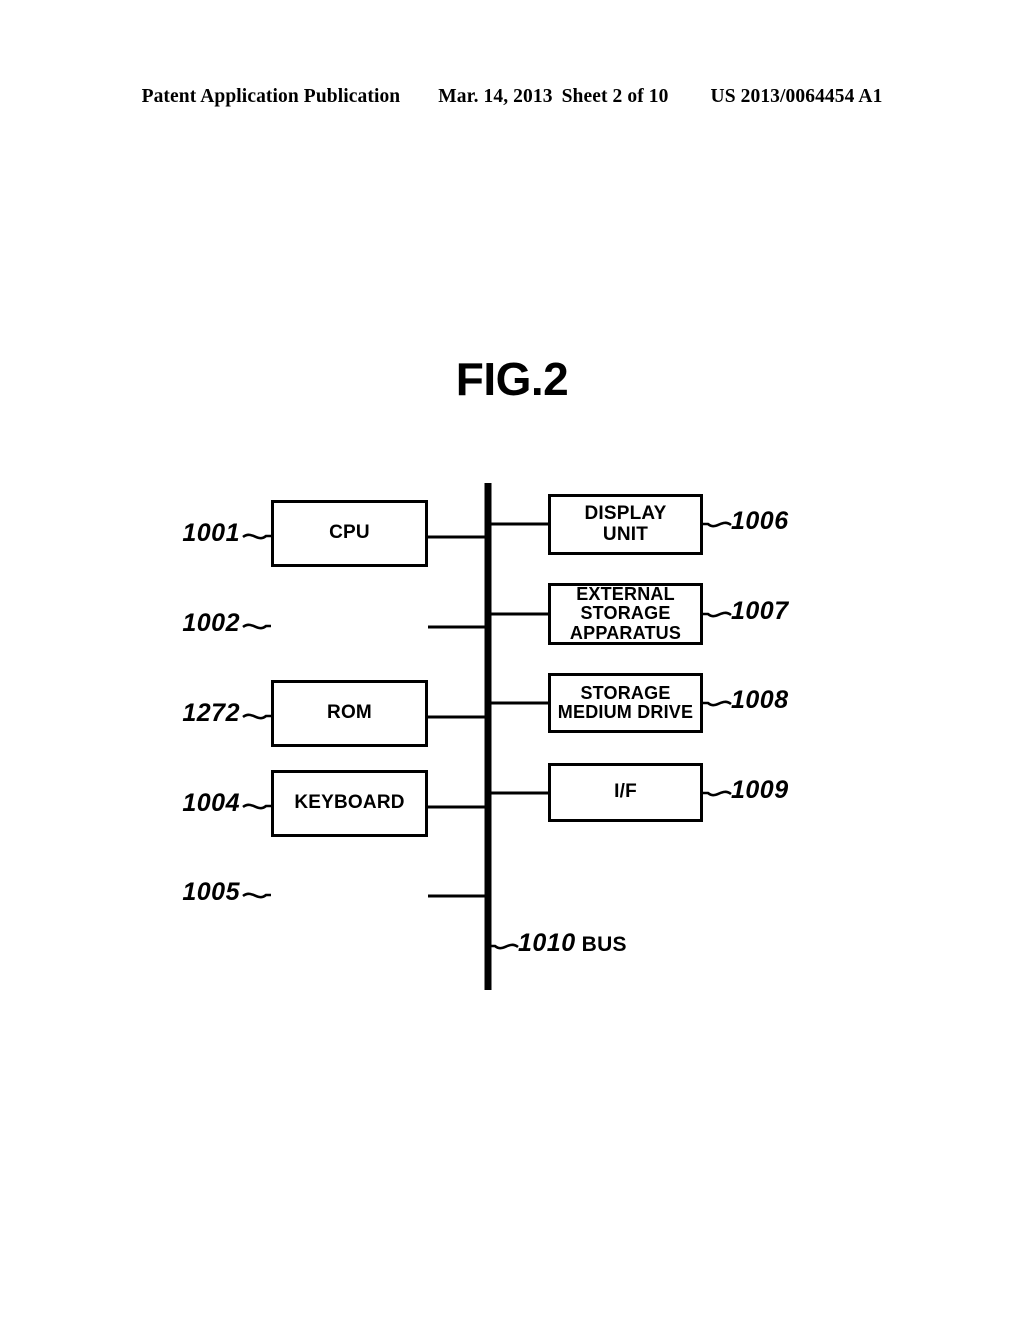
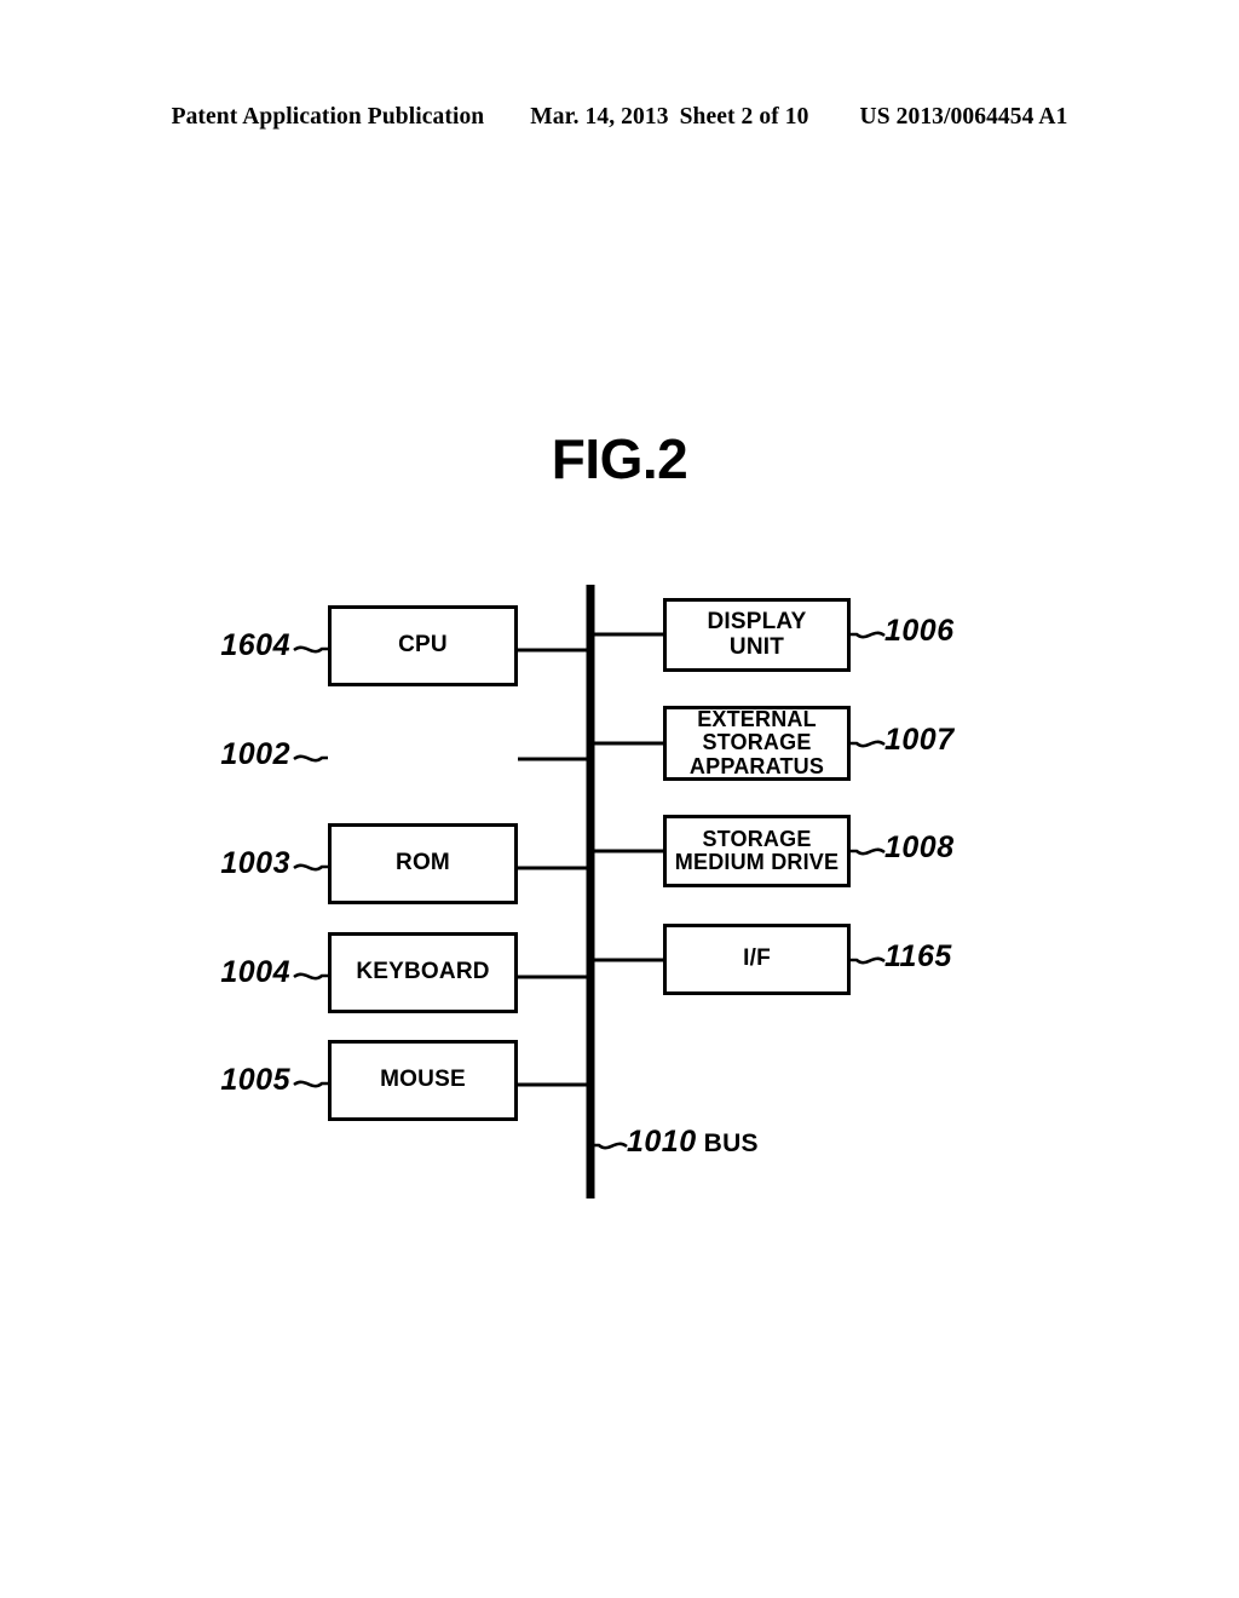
  Patent Application Publication
  Mar. 14, 2013
  Sheet 2 of 10
  US 2013/0064454 A1
  FIG.2
  CPU
  ROM
  KEYBOARD
+ MOUSE
  DISPLAY
  UNIT
  EXTERNAL
  STORAGE
  APPARATUS
  STORAGE
  MEDIUM DRIVE
  I/F
- 1001
+ 1604
  1002
- 1272
+ 1003
  1004
  1005
  1006
  1007
  1008
- 1009
+ 1165
  1010 BUS
